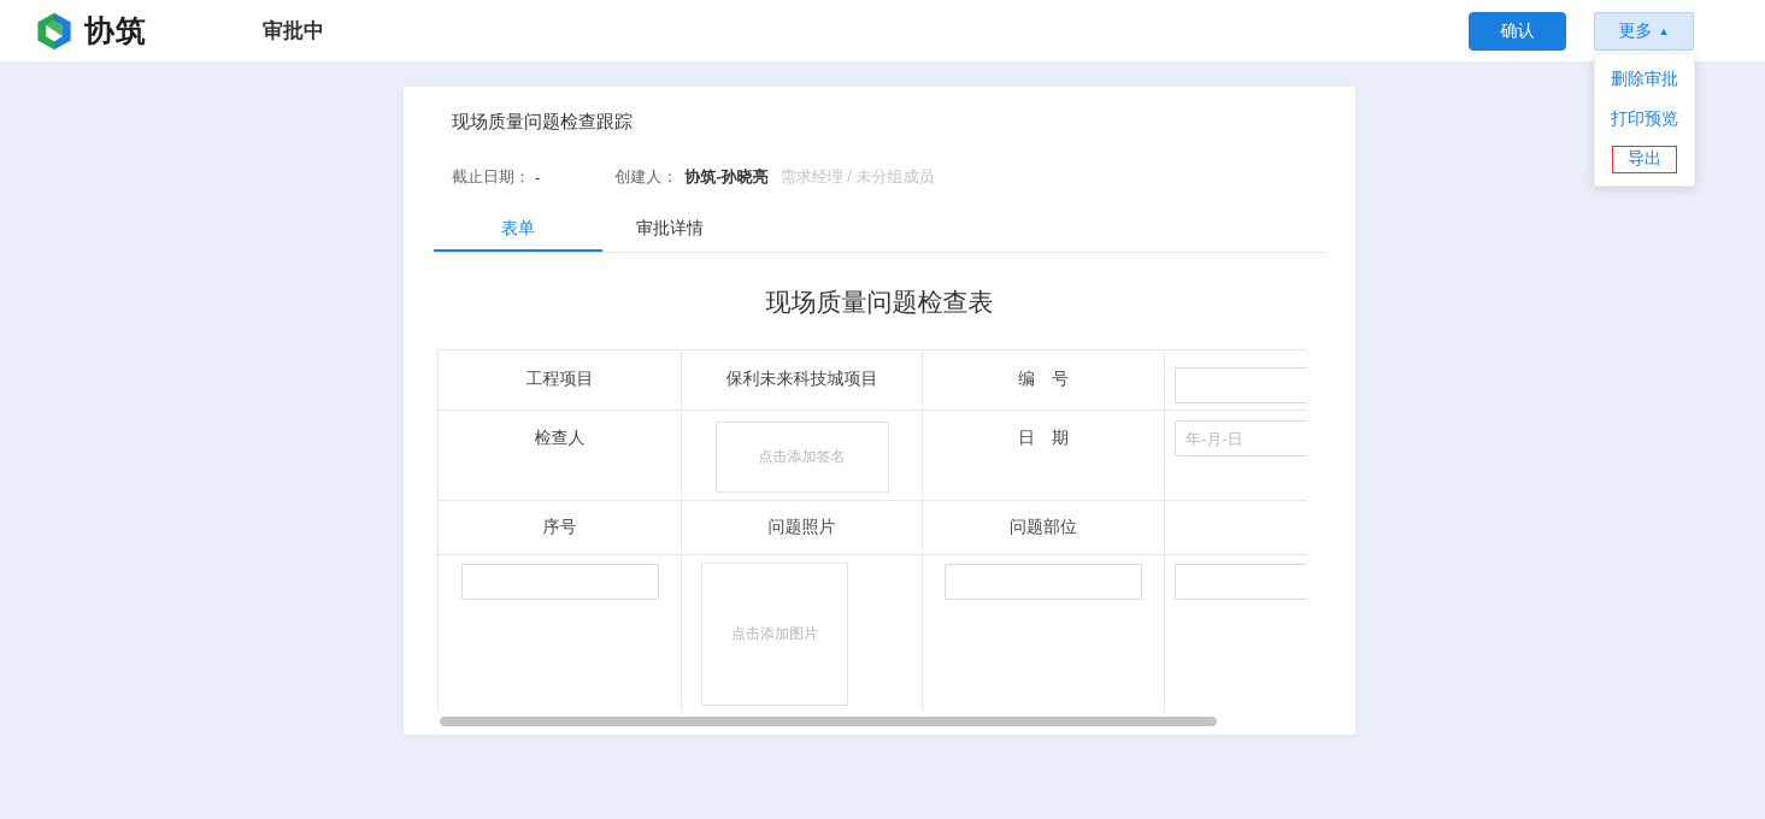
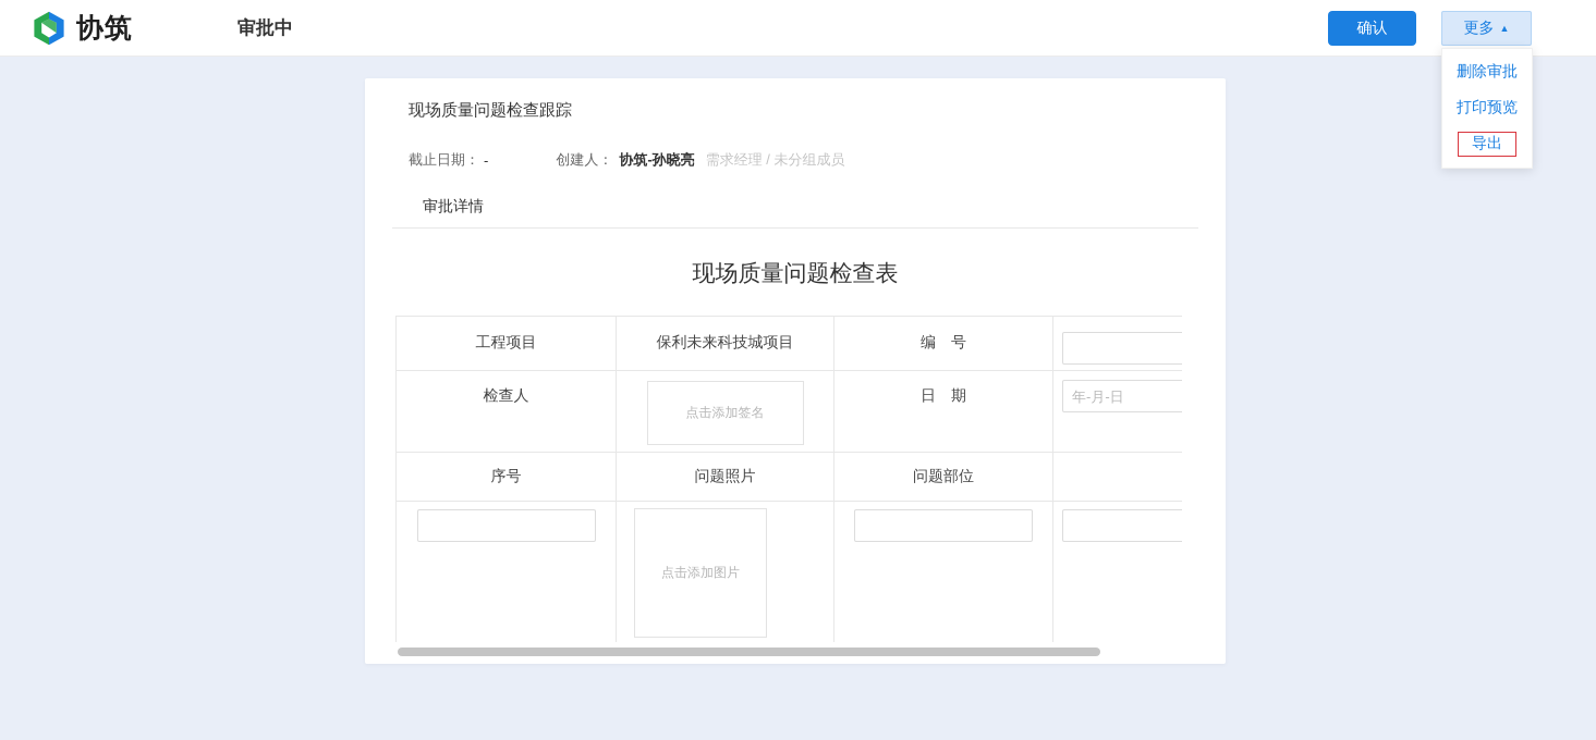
  协筑
  审批中
  确认
  更多
  ▲
  删除审批
  打印预览
  导出
  现场质量问题检查跟踪
  截止日期：
  -
  创建人：
  协筑-孙晓亮
  需求经理 / 未分组成员
- 表单
  审批详情
  现场质量问题检查表
  工程项目	保利未来科技城项目	编 号
  检查人	点击添加签名	日 期	年-月-日
  序号	问题照片	问题部位
  	点击添加图片
